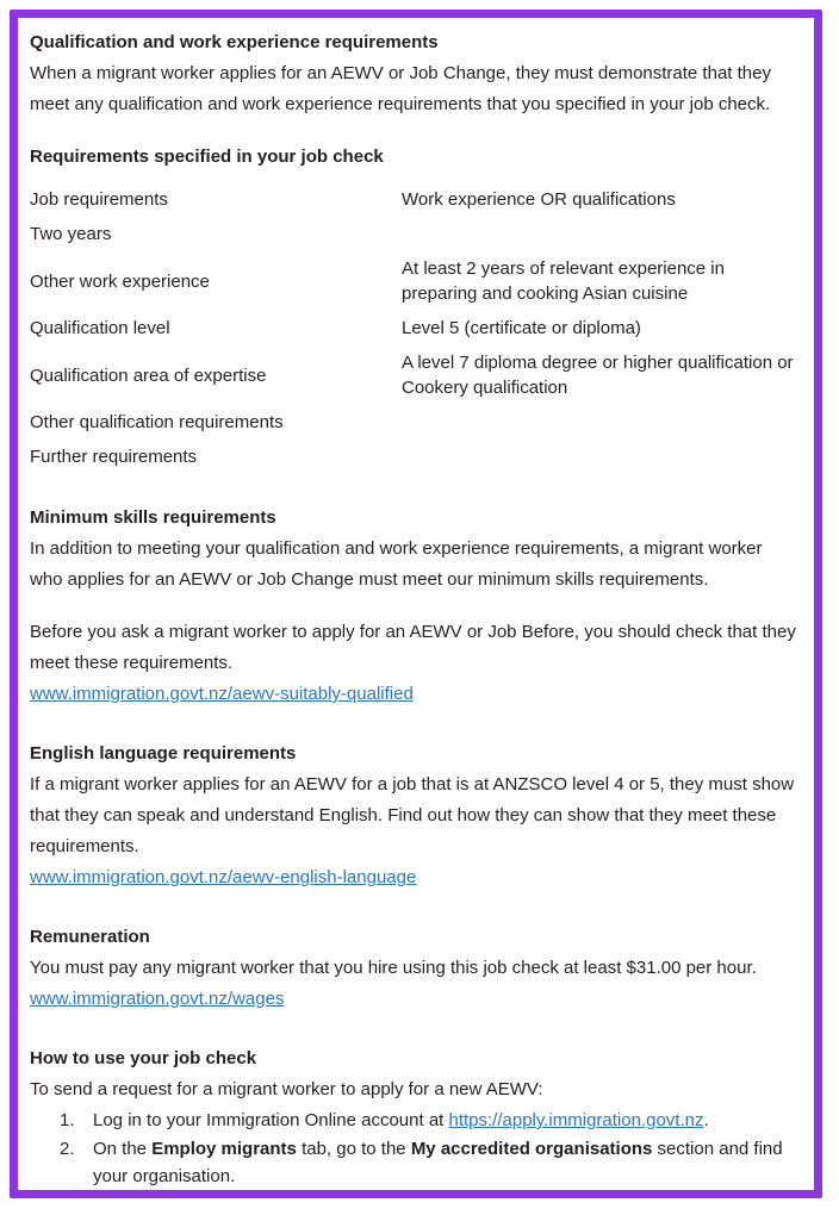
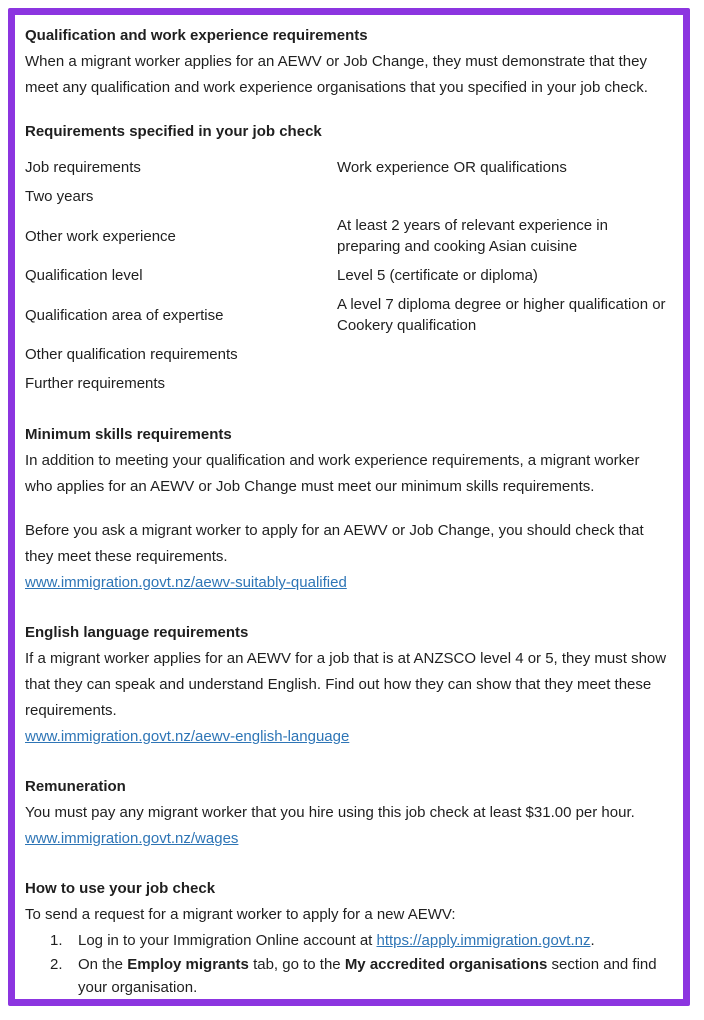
  Qualification and work experience requirements
- When a migrant worker applies for an AEWV or Job Change, they must demonstrate that they meet any qualification and work experience requirements that you specified in your job check.
+ When a migrant worker applies for an AEWV or Job Change, they must demonstrate that they meet any qualification and work experience organisations that you specified in your job check.
  Requirements specified in your job check
  Job requirements
  Work experience OR qualifications
  Two years
  Other work experience
  At least 2 years of relevant experience in preparing and cooking Asian cuisine
  Qualification level
  Level 5 (certificate or diploma)
  Qualification area of expertise
  A level 7 diploma degree or higher qualification or Cookery qualification
  Other qualification requirements
  Further requirements
  Minimum skills requirements
  In addition to meeting your qualification and work experience requirements, a migrant worker who applies for an AEWV or Job Change must meet our minimum skills requirements.
- Before you ask a migrant worker to apply for an AEWV or Job Before, you should check that they meet these requirements.
+ Before you ask a migrant worker to apply for an AEWV or Job Change, you should check that they meet these requirements.
  www.immigration.govt.nz/aewv-suitably-qualified
  English language requirements
  If a migrant worker applies for an AEWV for a job that is at ANZSCO level 4 or 5, they must show that they can speak and understand English. Find out how they can show that they meet these requirements.
  www.immigration.govt.nz/aewv-english-language
  Remuneration
  You must pay any migrant worker that you hire using this job check at least $31.00 per hour.
  www.immigration.govt.nz/wages
  How to use your job check
  To send a request for a migrant worker to apply for a new AEWV:
  1.
  Log in to your Immigration Online account at https://apply.immigration.govt.nz.
  2.
  On the Employ migrants tab, go to the My accredited organisations section and find your organisation.
